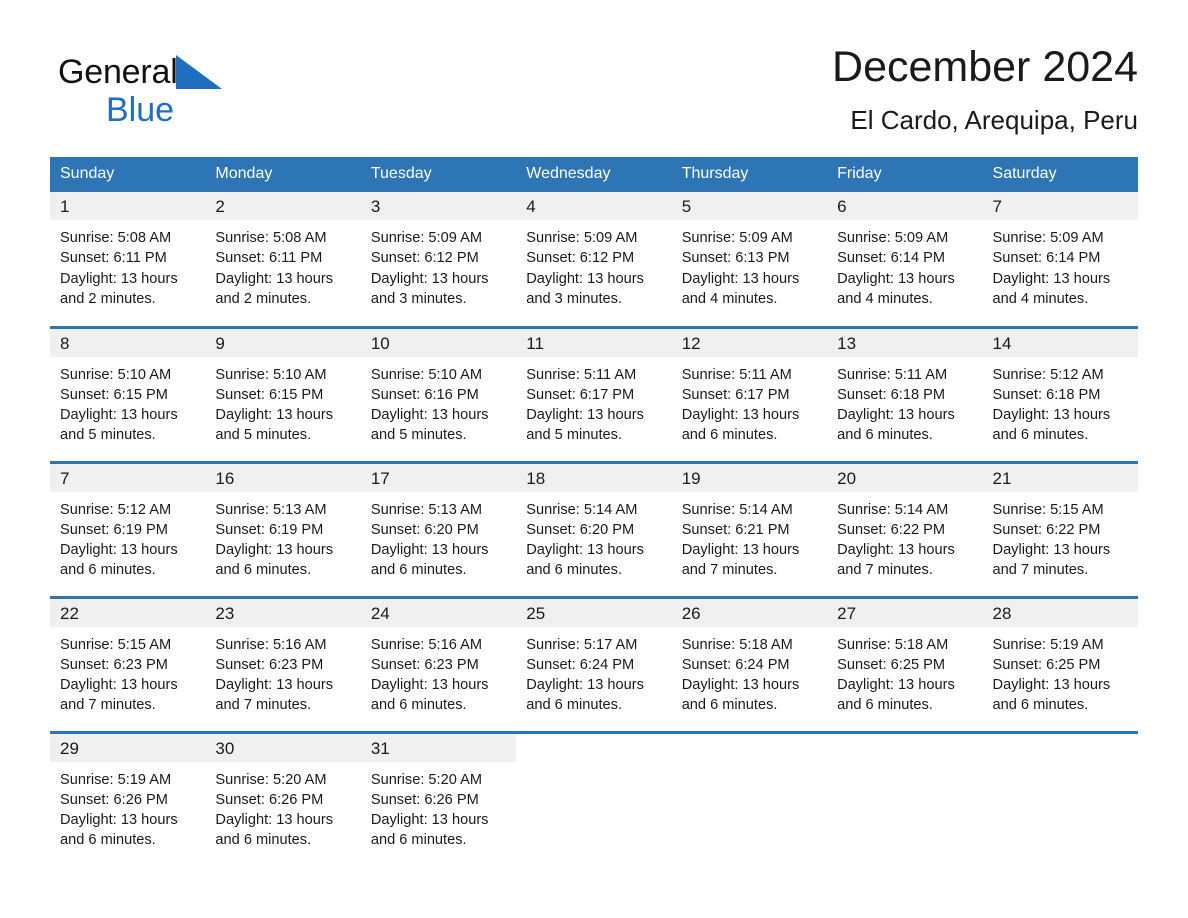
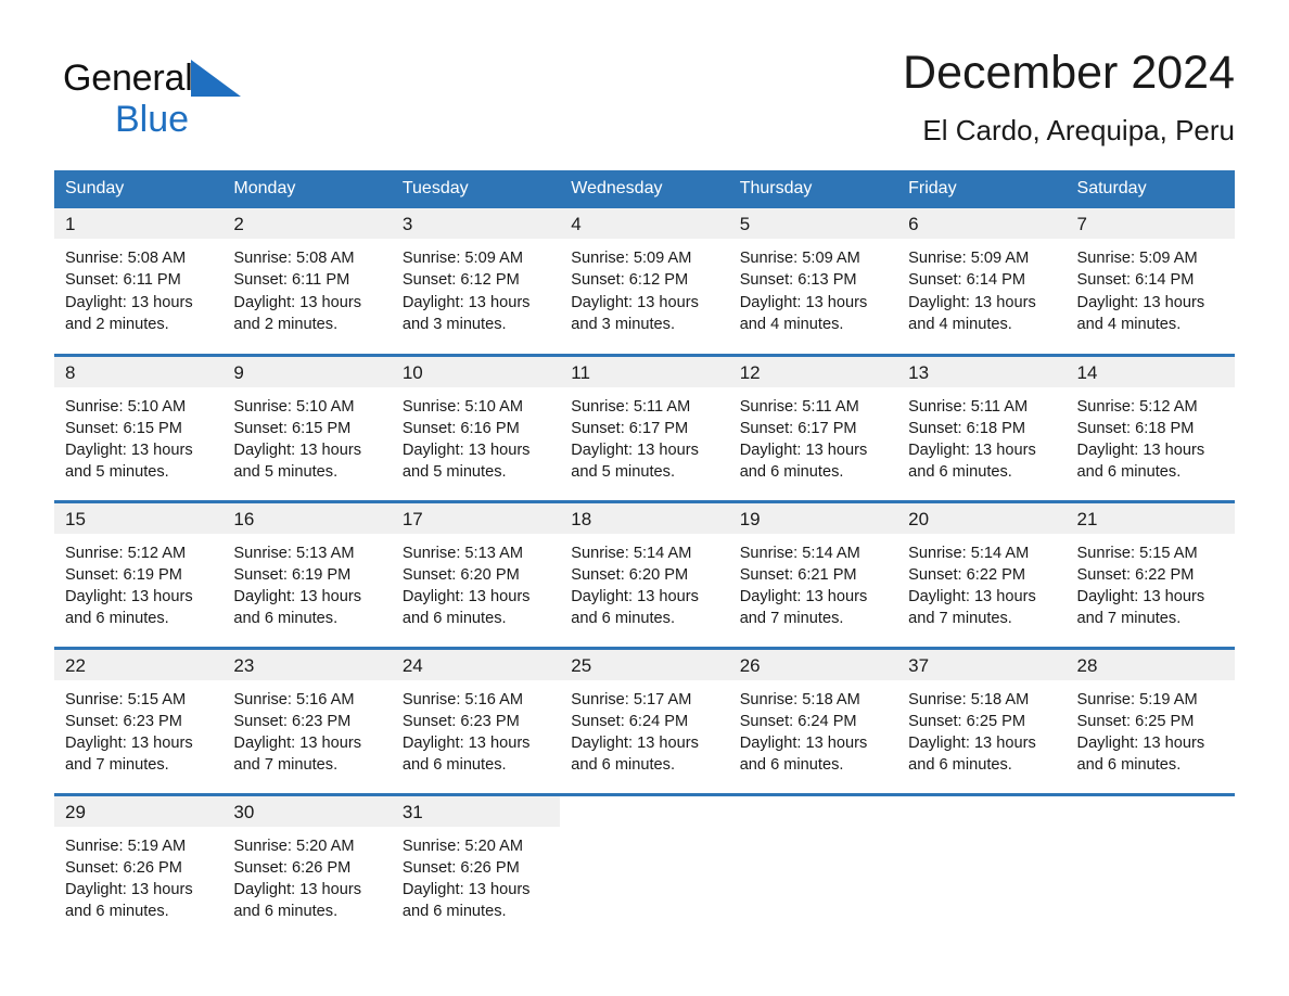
  General
  Blue
  December 2024
  El Cardo, Arequipa, Peru
  Sunday	Monday	Tuesday	Wednesday	Thursday	Friday	Saturday
  1 Sunrise: 5:08 AM Sunset: 6:11 PM Daylight: 13 hours and 2 minutes.	2 Sunrise: 5:08 AM Sunset: 6:11 PM Daylight: 13 hours and 2 minutes.	3 Sunrise: 5:09 AM Sunset: 6:12 PM Daylight: 13 hours and 3 minutes.	4 Sunrise: 5:09 AM Sunset: 6:12 PM Daylight: 13 hours and 3 minutes.	5 Sunrise: 5:09 AM Sunset: 6:13 PM Daylight: 13 hours and 4 minutes.	6 Sunrise: 5:09 AM Sunset: 6:14 PM Daylight: 13 hours and 4 minutes.	7 Sunrise: 5:09 AM Sunset: 6:14 PM Daylight: 13 hours and 4 minutes.
  8 Sunrise: 5:10 AM Sunset: 6:15 PM Daylight: 13 hours and 5 minutes.	9 Sunrise: 5:10 AM Sunset: 6:15 PM Daylight: 13 hours and 5 minutes.	10 Sunrise: 5:10 AM Sunset: 6:16 PM Daylight: 13 hours and 5 minutes.	11 Sunrise: 5:11 AM Sunset: 6:17 PM Daylight: 13 hours and 5 minutes.	12 Sunrise: 5:11 AM Sunset: 6:17 PM Daylight: 13 hours and 6 minutes.	13 Sunrise: 5:11 AM Sunset: 6:18 PM Daylight: 13 hours and 6 minutes.	14 Sunrise: 5:12 AM Sunset: 6:18 PM Daylight: 13 hours and 6 minutes.
- 7 Sunrise: 5:12 AM Sunset: 6:19 PM Daylight: 13 hours and 6 minutes.	16 Sunrise: 5:13 AM Sunset: 6:19 PM Daylight: 13 hours and 6 minutes.	17 Sunrise: 5:13 AM Sunset: 6:20 PM Daylight: 13 hours and 6 minutes.	18 Sunrise: 5:14 AM Sunset: 6:20 PM Daylight: 13 hours and 6 minutes.	19 Sunrise: 5:14 AM Sunset: 6:21 PM Daylight: 13 hours and 7 minutes.	20 Sunrise: 5:14 AM Sunset: 6:22 PM Daylight: 13 hours and 7 minutes.	21 Sunrise: 5:15 AM Sunset: 6:22 PM Daylight: 13 hours and 7 minutes.
+ 15 Sunrise: 5:12 AM Sunset: 6:19 PM Daylight: 13 hours and 6 minutes.	16 Sunrise: 5:13 AM Sunset: 6:19 PM Daylight: 13 hours and 6 minutes.	17 Sunrise: 5:13 AM Sunset: 6:20 PM Daylight: 13 hours and 6 minutes.	18 Sunrise: 5:14 AM Sunset: 6:20 PM Daylight: 13 hours and 6 minutes.	19 Sunrise: 5:14 AM Sunset: 6:21 PM Daylight: 13 hours and 7 minutes.	20 Sunrise: 5:14 AM Sunset: 6:22 PM Daylight: 13 hours and 7 minutes.	21 Sunrise: 5:15 AM Sunset: 6:22 PM Daylight: 13 hours and 7 minutes.
- 22 Sunrise: 5:15 AM Sunset: 6:23 PM Daylight: 13 hours and 7 minutes.	23 Sunrise: 5:16 AM Sunset: 6:23 PM Daylight: 13 hours and 7 minutes.	24 Sunrise: 5:16 AM Sunset: 6:23 PM Daylight: 13 hours and 6 minutes.	25 Sunrise: 5:17 AM Sunset: 6:24 PM Daylight: 13 hours and 6 minutes.	26 Sunrise: 5:18 AM Sunset: 6:24 PM Daylight: 13 hours and 6 minutes.	27 Sunrise: 5:18 AM Sunset: 6:25 PM Daylight: 13 hours and 6 minutes.	28 Sunrise: 5:19 AM Sunset: 6:25 PM Daylight: 13 hours and 6 minutes.
+ 22 Sunrise: 5:15 AM Sunset: 6:23 PM Daylight: 13 hours and 7 minutes.	23 Sunrise: 5:16 AM Sunset: 6:23 PM Daylight: 13 hours and 7 minutes.	24 Sunrise: 5:16 AM Sunset: 6:23 PM Daylight: 13 hours and 6 minutes.	25 Sunrise: 5:17 AM Sunset: 6:24 PM Daylight: 13 hours and 6 minutes.	26 Sunrise: 5:18 AM Sunset: 6:24 PM Daylight: 13 hours and 6 minutes.	37 Sunrise: 5:18 AM Sunset: 6:25 PM Daylight: 13 hours and 6 minutes.	28 Sunrise: 5:19 AM Sunset: 6:25 PM Daylight: 13 hours and 6 minutes.
  29 Sunrise: 5:19 AM Sunset: 6:26 PM Daylight: 13 hours and 6 minutes.	30 Sunrise: 5:20 AM Sunset: 6:26 PM Daylight: 13 hours and 6 minutes.	31 Sunrise: 5:20 AM Sunset: 6:26 PM Daylight: 13 hours and 6 minutes.
